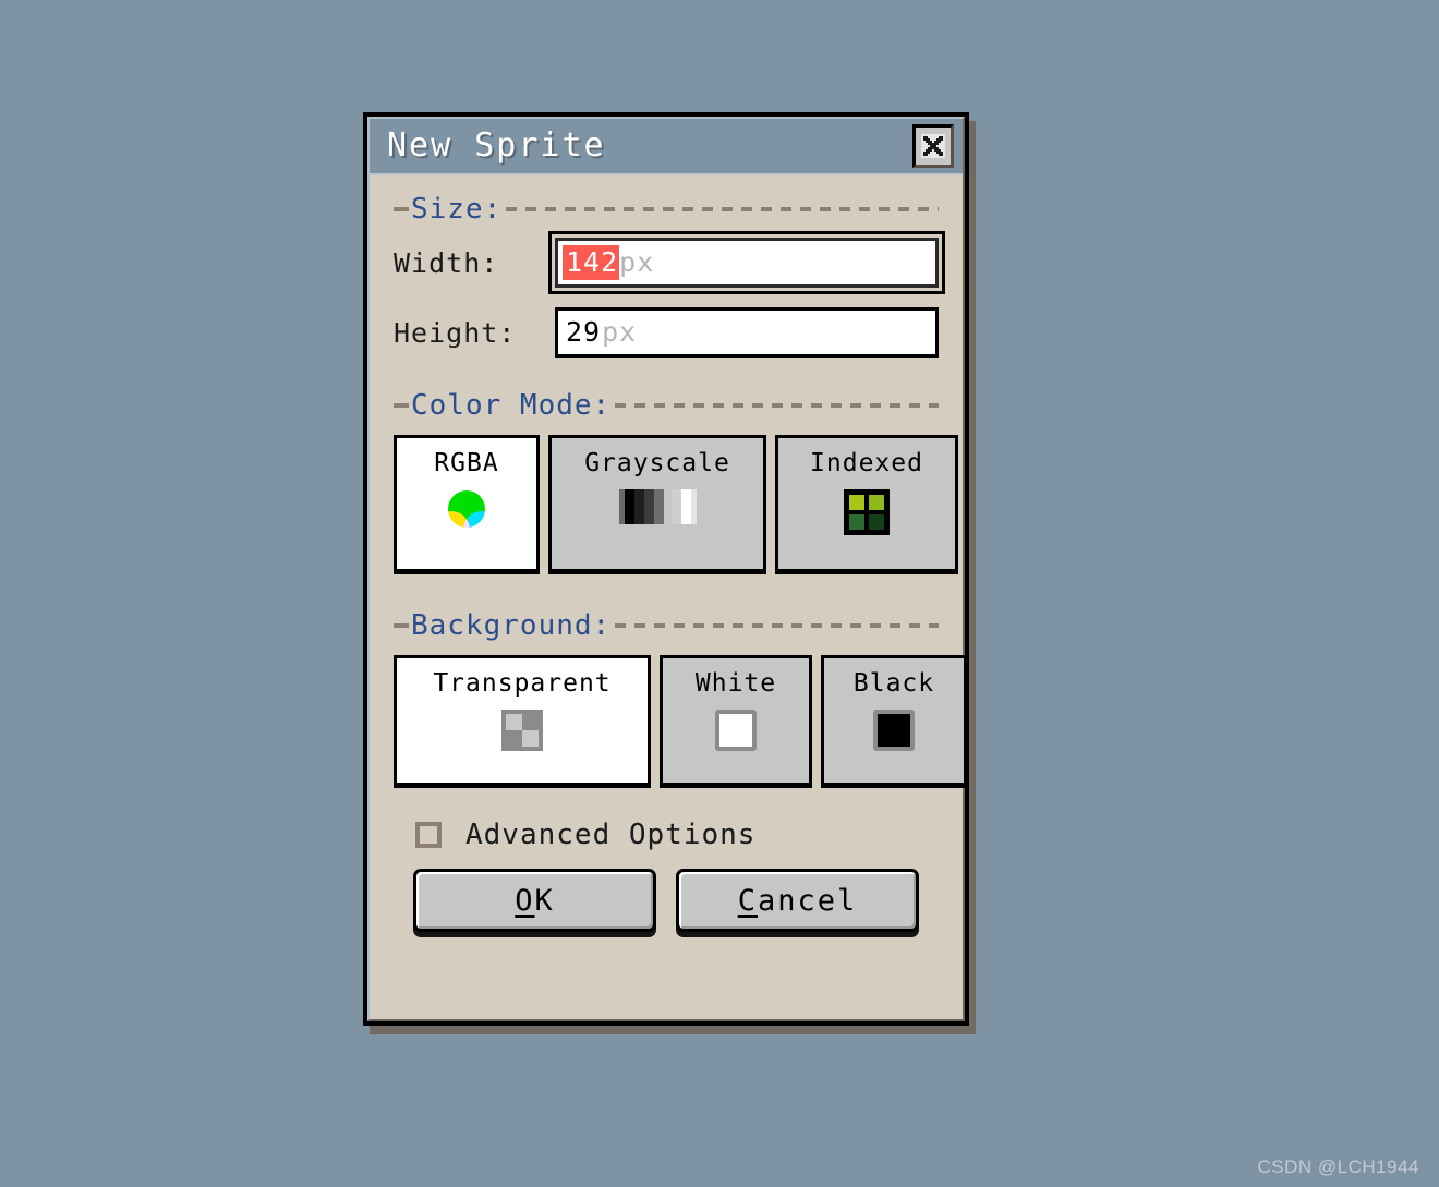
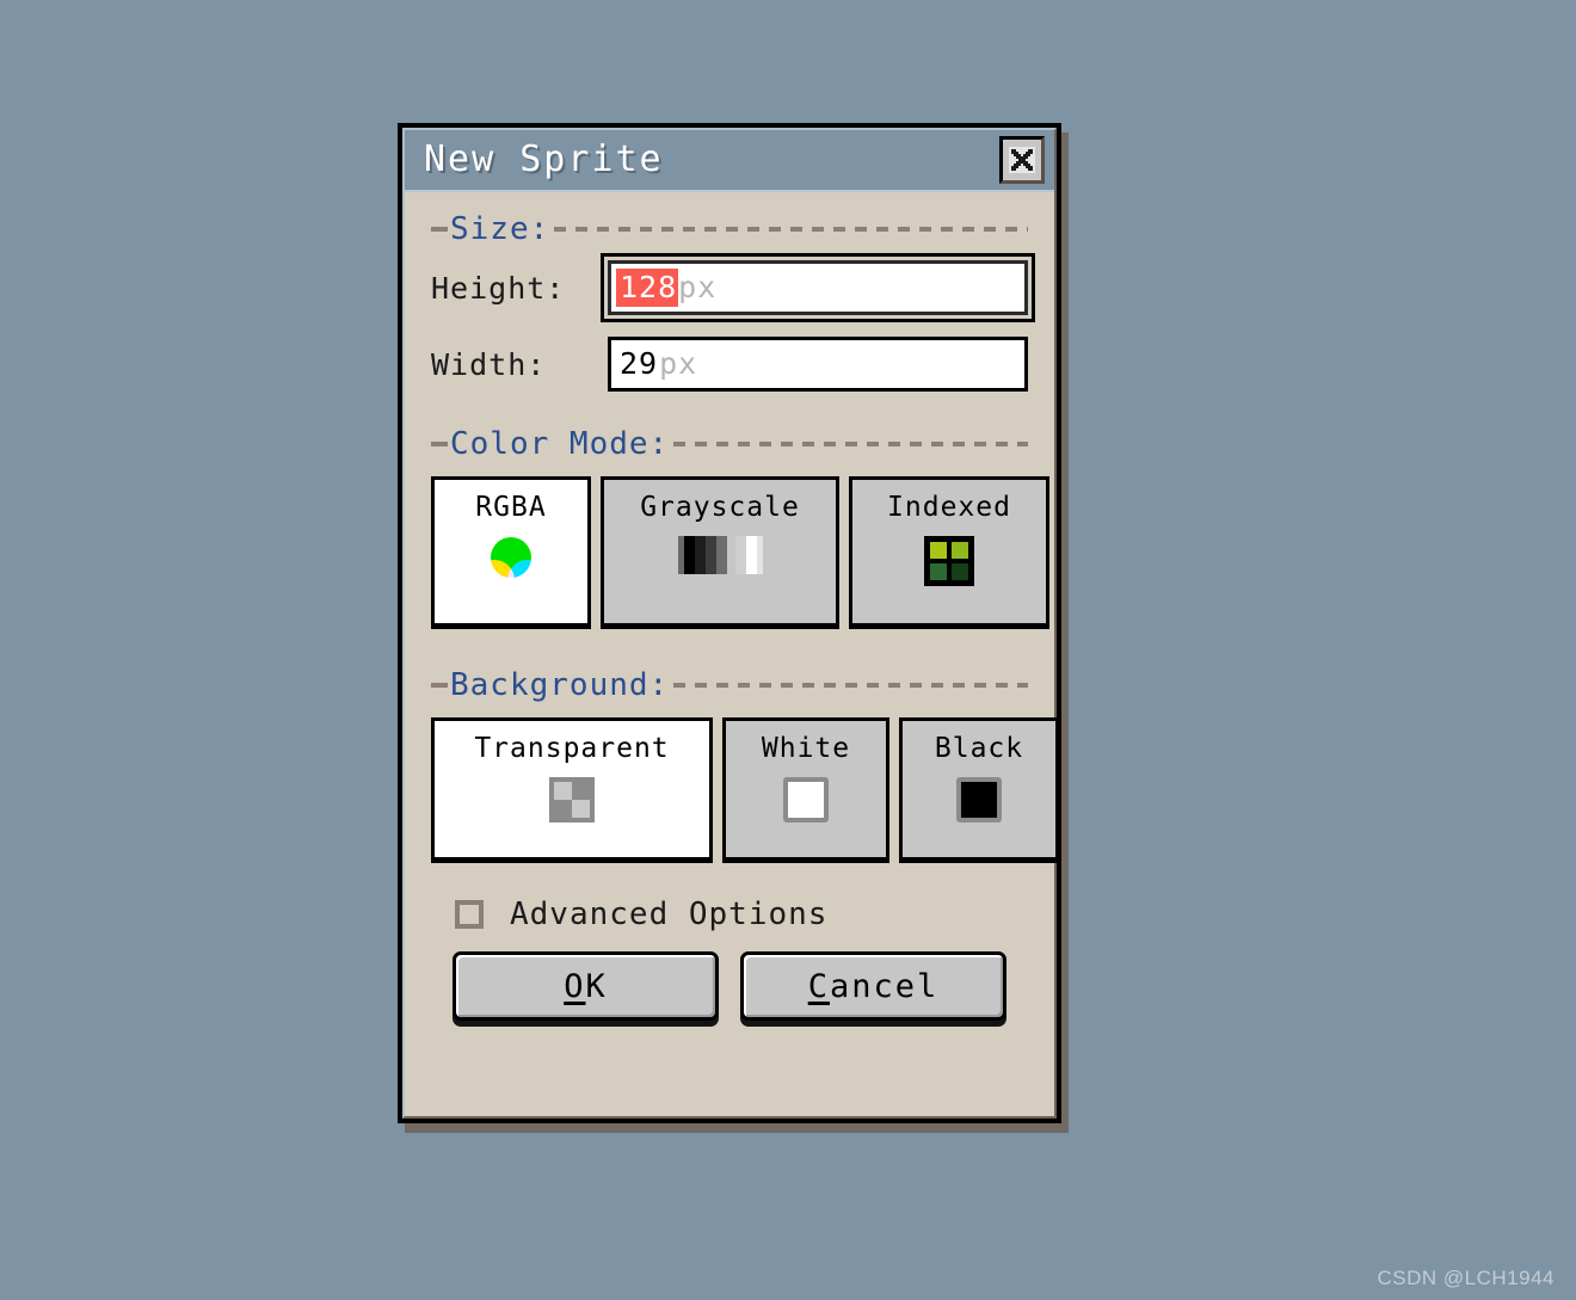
  New Sprite
  Size:
- Width:
+ Height:
- 142
+ 128
  px
- Height:
+ Width:
  29
  px
  Color Mode:
  RGBA
  Grayscale
  Indexed
  Background:
  Transparent
  White
  Black
  Advanced Options
  OK
  Cancel
  CSDN @LCH1944
